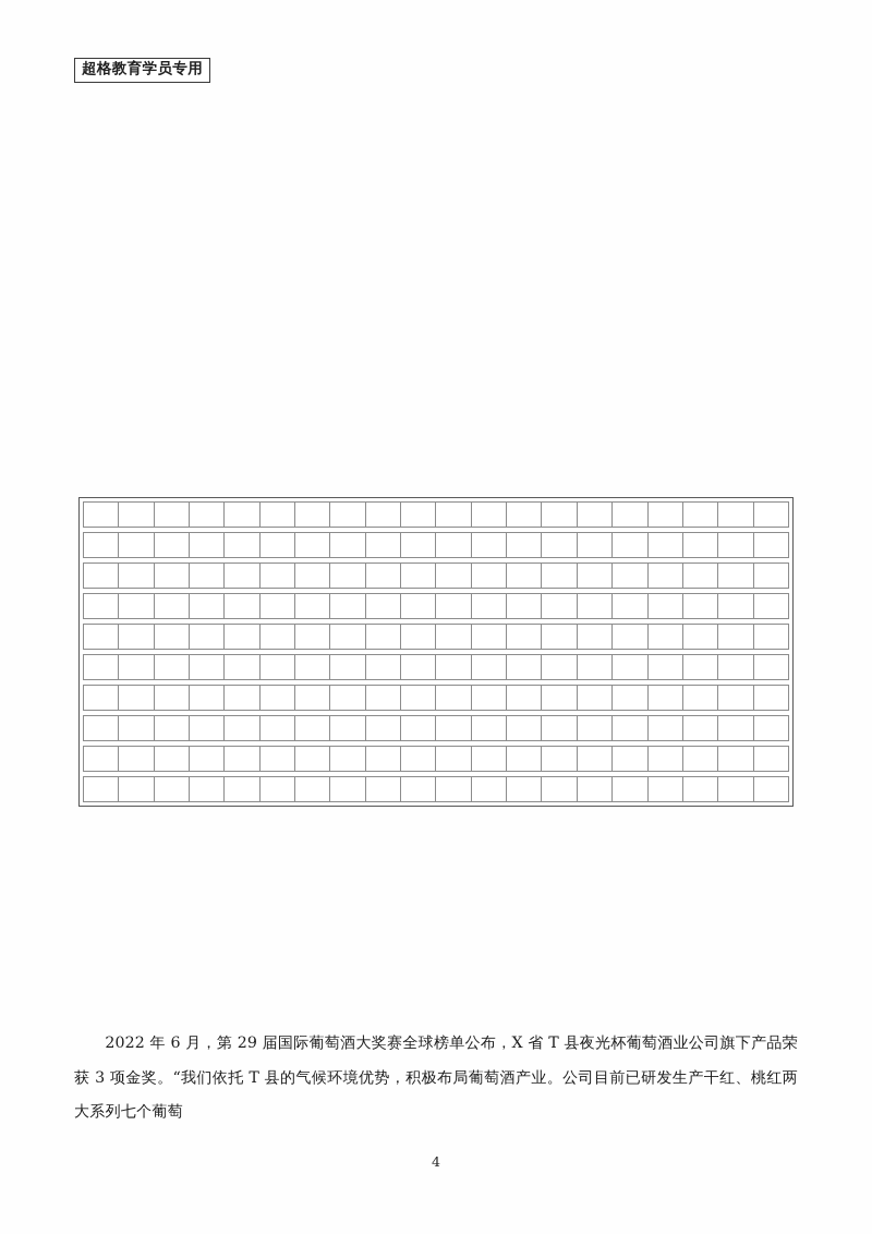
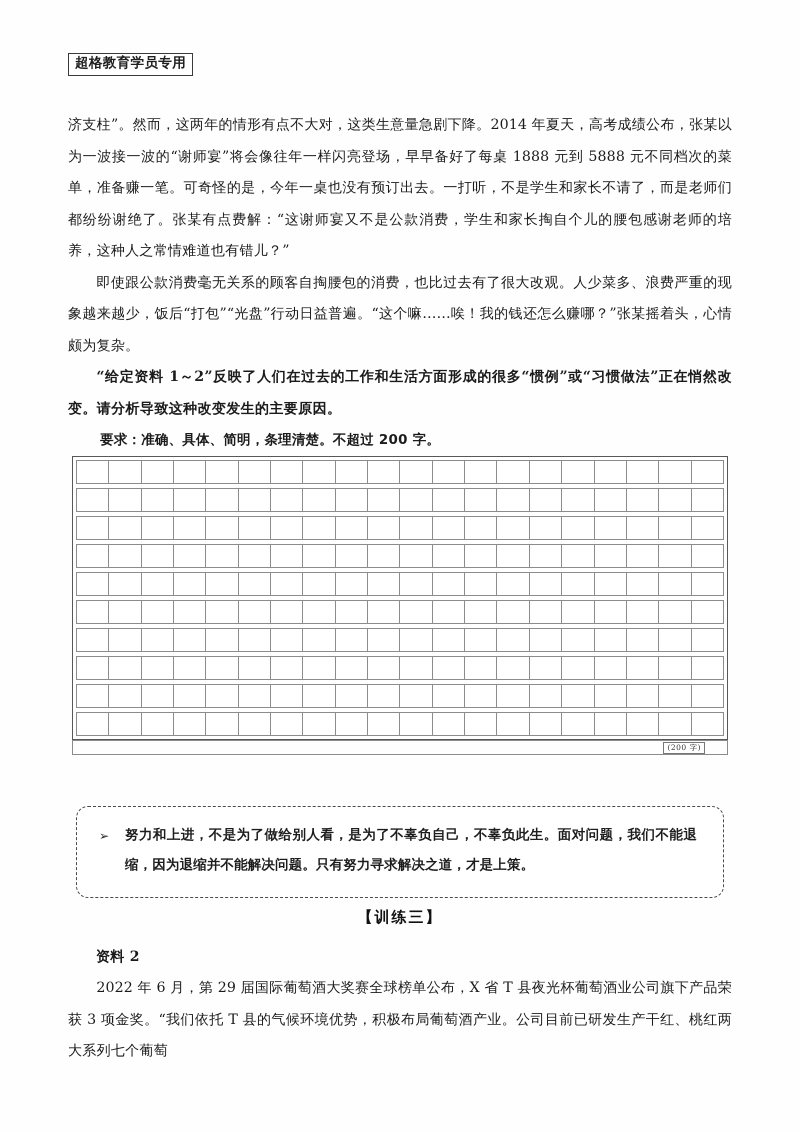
  超格教育学员专用
+ 济支柱”。然而，这两年的情形有点不大对，这类生意量急剧下降。2014 年夏天，高考成绩公布，张某以为一波接一波的“谢师宴”将会像往年一样闪亮登场，早早备好了每桌 1888 元到 5888 元不同档次的菜单，准备赚一笔。可奇怪的是，今年一桌也没有预订出去。一打听，不是学生和家长不请了，而是老师们都纷纷谢绝了。张某有点费解：“这谢师宴又不是公款消费，学生和家长掏自个儿的腰包感谢老师的培养，这种人之常情难道也有错儿？”
+ 即使跟公款消费毫无关系的顾客自掏腰包的消费，也比过去有了很大改观。人少菜多、浪费严重的现象越来越少，饭后“打包”“光盘”行动日益普遍。“这个嘛……唉！我的钱还怎么赚哪？”张某摇着头，心情颇为复杂。
+ “给定资料 1～2”反映了人们在过去的工作和生活方面形成的很多“惯例”或“习惯做法”正在悄然改变。请分析导致这种改变发生的主要原因。
+ 要求：准确、具体、简明，条理清楚。不超过 200 字。
+ (200 字)
+ ➢
+ 努力和上进，不是为了做给别人看，是为了不辜负自己，不辜负此生。面对问题，我们不能退缩，因为退缩并不能解决问题。只有努力寻求解决之道，才是上策。
+ 【训练三】
+ 资料 2
  2022 年 6 月，第 29 届国际葡萄酒大奖赛全球榜单公布，X 省 T 县夜光杯葡萄酒业公司旗下产品荣获 3 项金奖。“我们依托 T 县的气候环境优势，积极布局葡萄酒产业。公司目前已研发生产干红、桃红两大系列七个葡萄
- 4
